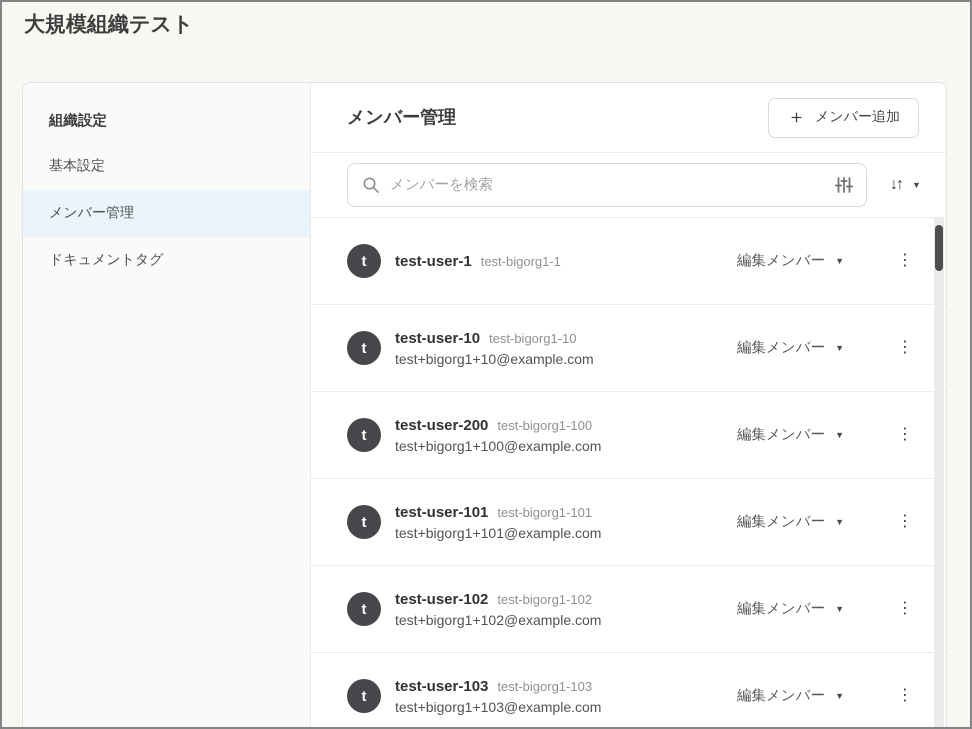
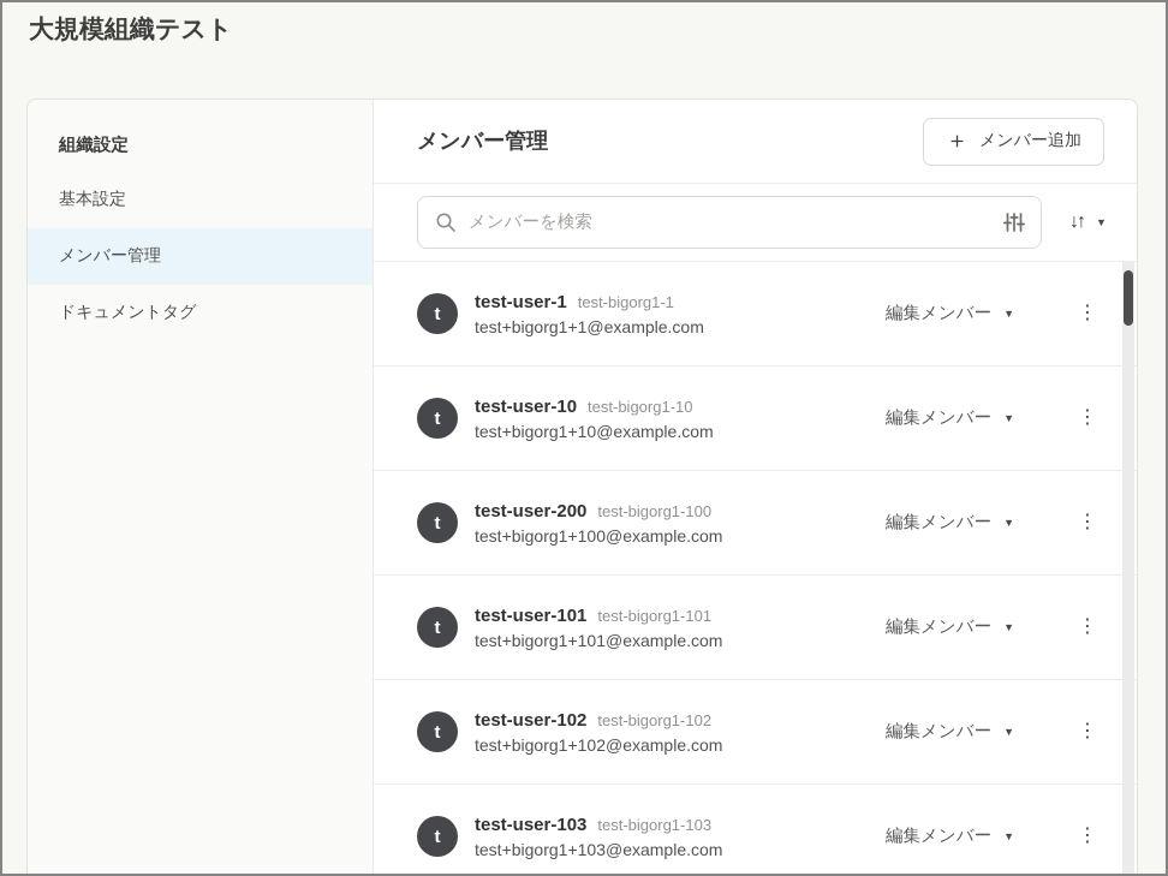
  大規模組織テスト
  組織設定
  基本設定
  メンバー管理
  ドキュメントタグ
  メンバー管理
  ＋
  メンバー追加
  メンバーを検索
  ↓↑
  ▼
  t
  test-user-1
  test-bigorg1-1
+ test+bigorg1+1@example.com
  編集メンバー
  ▼
  ⋮
  t
  test-user-10
  test-bigorg1-10
  test+bigorg1+10@example.com
  編集メンバー
  ▼
  ⋮
  t
  test-user-200
  test-bigorg1-100
  test+bigorg1+100@example.com
  編集メンバー
  ▼
  ⋮
  t
  test-user-101
  test-bigorg1-101
  test+bigorg1+101@example.com
  編集メンバー
  ▼
  ⋮
  t
  test-user-102
  test-bigorg1-102
  test+bigorg1+102@example.com
  編集メンバー
  ▼
  ⋮
  t
  test-user-103
  test-bigorg1-103
  test+bigorg1+103@example.com
  編集メンバー
  ▼
  ⋮
